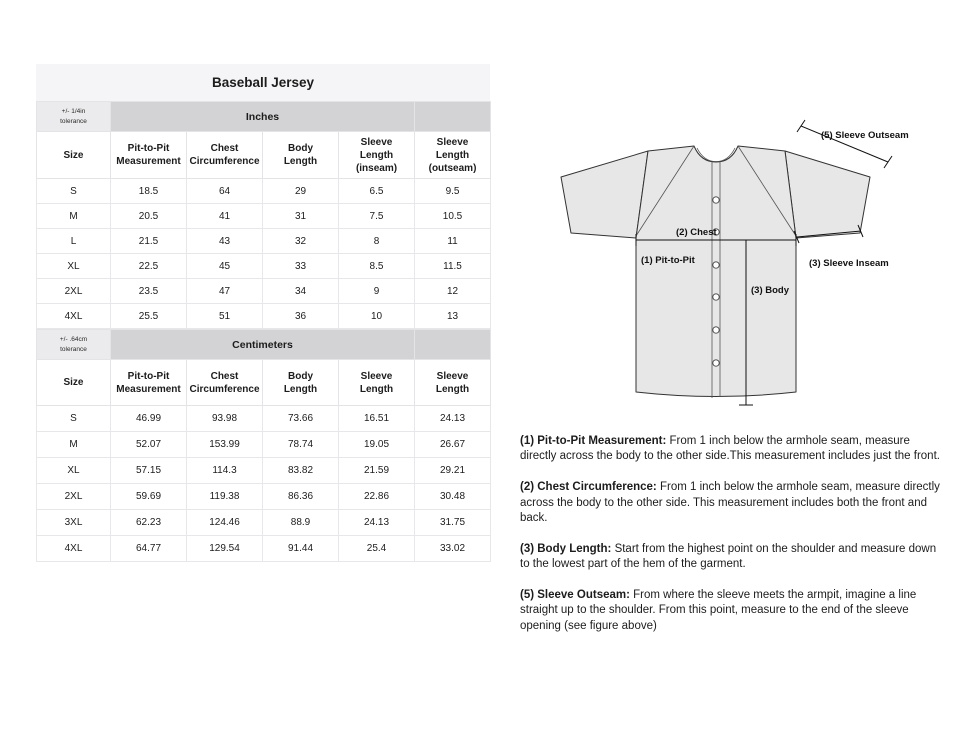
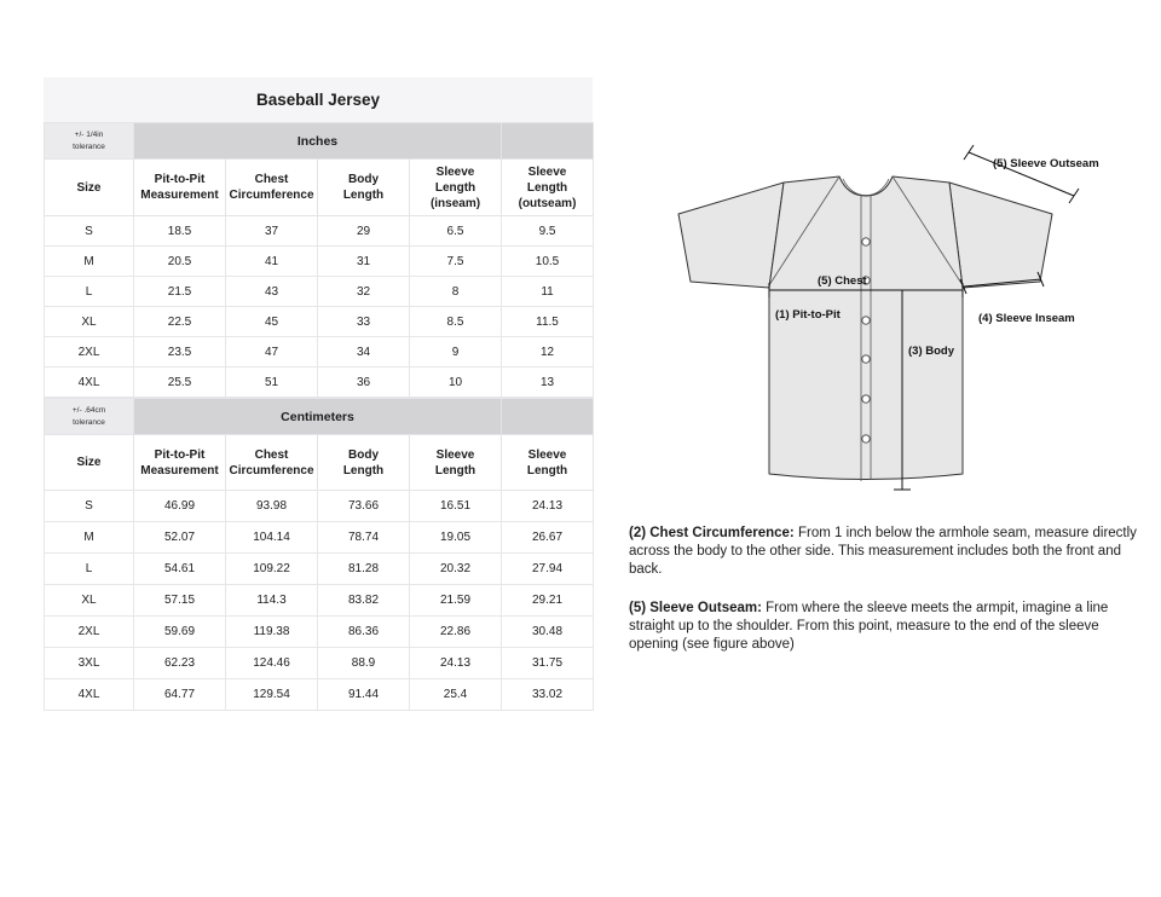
  Baseball Jersey
  Size	Pit-to-Pit Measurement	Chest Circumference	Body Length	Sleeve Length (inseam)	Sleeve Length (outseam)
- S	18.5	64	29	6.5	9.5
+ S	18.5	37	29	6.5	9.5
  M	20.5	41	31	7.5	10.5
  L	21.5	43	32	8	11
  XL	22.5	45	33	8.5	11.5
  2XL	23.5	47	34	9	12
  4XL	25.5	51	36	10	13
  Size	Pit-to-Pit Measurement	Chest Circumference	Body Length	Sleeve Length	Sleeve Length
  S	46.99	93.98	73.66	16.51	24.13
- M	52.07	153.99	78.74	19.05	26.67
+ M	52.07	104.14	78.74	19.05	26.67
+ L	54.61	109.22	81.28	20.32	27.94
  XL	57.15	114.3	83.82	21.59	29.21
  2XL	59.69	119.38	86.36	22.86	30.48
  3XL	62.23	124.46	88.9	24.13	31.75
  4XL	64.77	129.54	91.44	25.4	33.02
  (1) Pit-to-Pit
- (2) Chest
+ (5) Chest
  (3) Body
- (3) Sleeve Inseam
+ (4) Sleeve Inseam
  (5) Sleeve Outseam
- (1) Pit-to-Pit Measurement: From 1 inch below the armhole seam, measure directly across the body to the other side.This measurement includes just the front.
  (2) Chest Circumference: From 1 inch below the armhole seam, measure directly across the body to the other side. This measurement includes both the front and back.
- (3) Body Length: Start from the highest point on the shoulder and measure down to the lowest part of the hem of the garment.
  (5) Sleeve Outseam: From where the sleeve meets the armpit, imagine a line straight up to the shoulder. From this point, measure to the end of the sleeve opening (see figure above)
